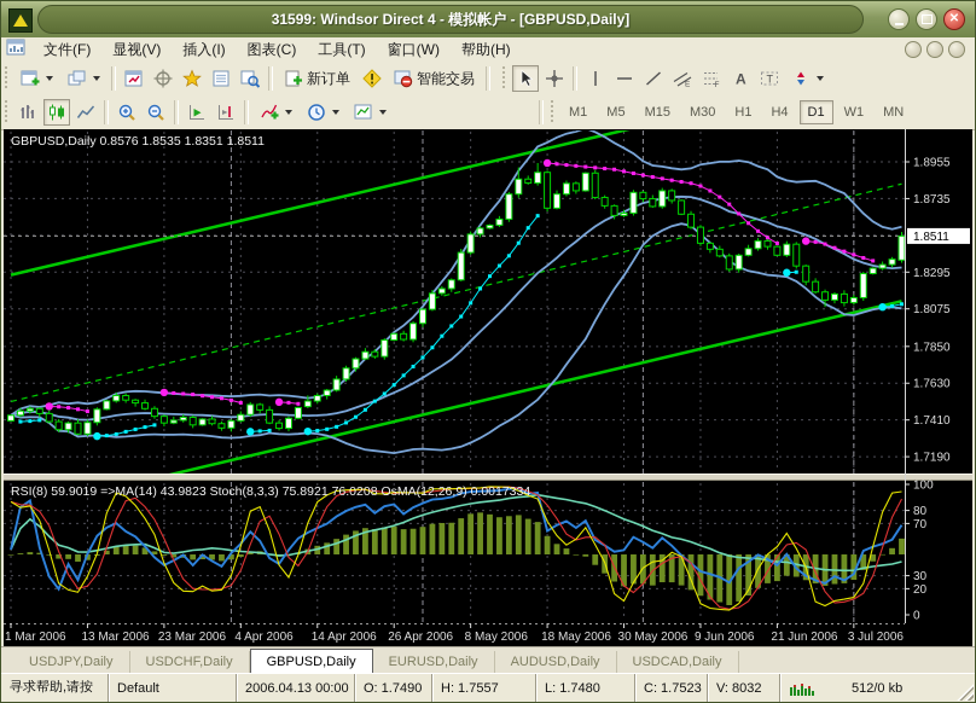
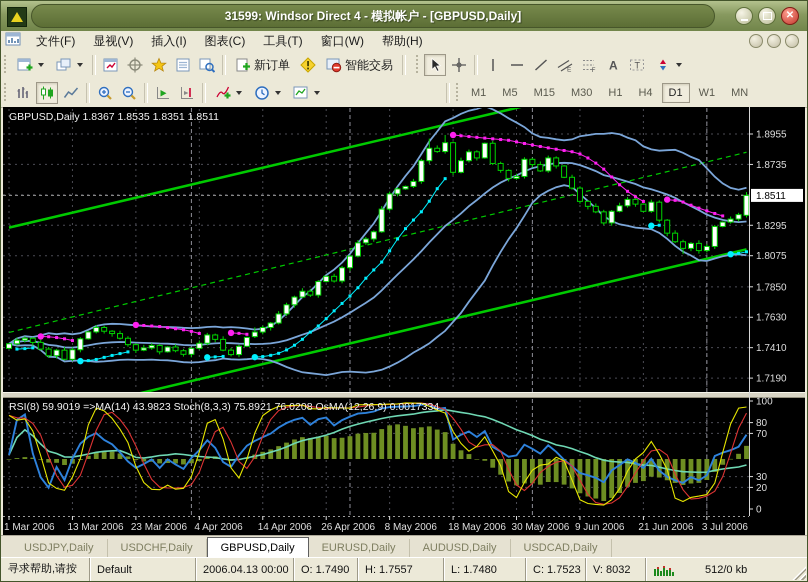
  31599: Windsor Direct 4 - 模拟帐户 - [GBPUSD,Daily]
  ✕
  文件(F)
  显视(V)
  插入(I)
  图表(C)
  工具(T)
  窗口(W)
  帮助(H)
  新订单
  智能交易
  A
  T
  M1
  M5
  M15
  M30
  H1
  H4
  D1
  W1
  MN
  1.8955
  1.8735
  1.8295
  1.8075
  1.7850
  1.7630
  1.7410
  1.7190
  1.8511
  100
  80
  70
  30
  20
  0
  1 Mar 2006
  13 Mar 2006
  23 Mar 2006
  4 Apr 2006
  14 Apr 2006
  26 Apr 2006
  8 May 2006
  18 May 2006
  30 May 2006
  9 Jun 2006
  21 Jun 2006
  3 Jul 2006
- GBPUSD,Daily 0.8576 1.8535 1.8351 1.8511
+ GBPUSD,Daily 1.8367 1.8535 1.8351 1.8511
  RSI(8) 59.9019 =>MA(14) 43.9823 Stoch(8,3,3) 75.8921 76.0208 OsMA(12,26,9) 0.0017334
  USDJPY,Daily
  USDCHF,Daily
  GBPUSD,Daily
  EURUSD,Daily
  AUDUSD,Daily
  USDCAD,Daily
  寻求帮助,请按
  Default
  2006.04.13 00:00
  O: 1.7490
  H: 1.7557
  L: 1.7480
  C: 1.7523
  V: 8032
  512/0 kb
